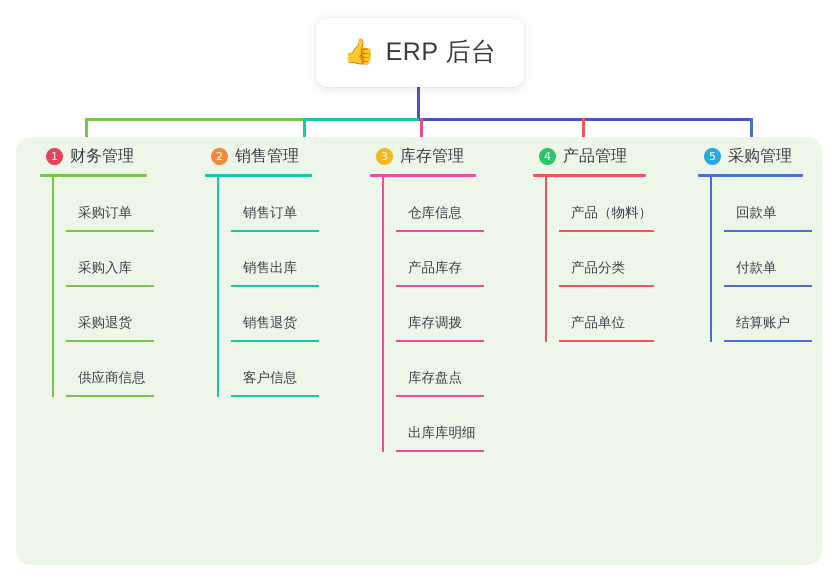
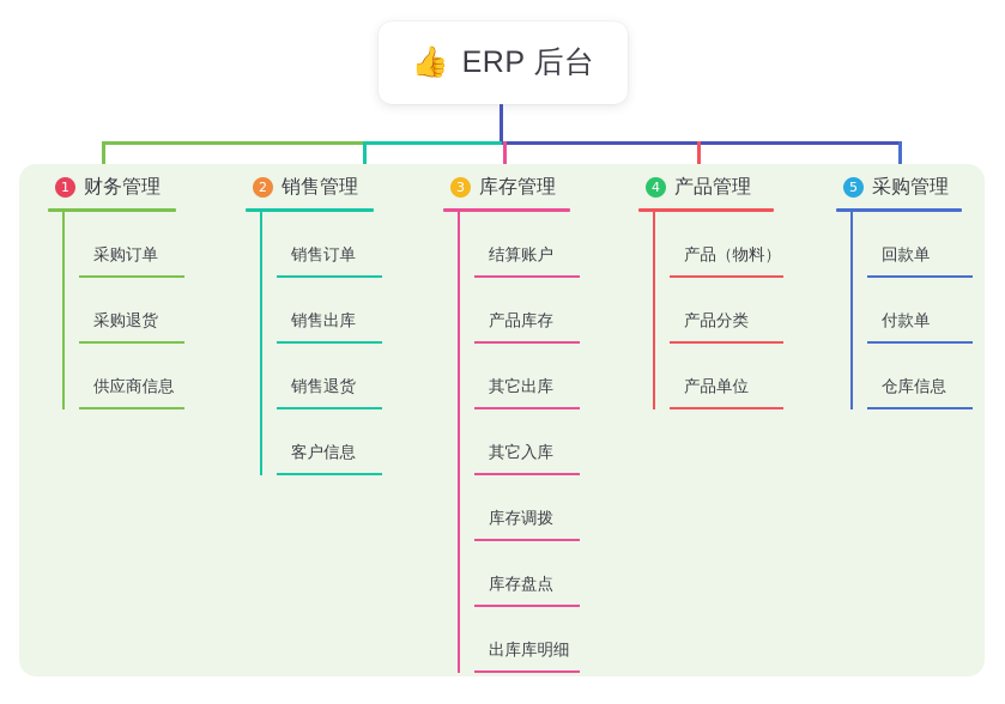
  👍
  ERP 后台
  1
  财务管理
  采购订单
- 采购入库
  采购退货
  供应商信息
  2
  销售管理
  销售订单
  销售出库
  销售退货
  客户信息
  3
  库存管理
- 仓库信息
+ 结算账户
  产品库存
+ 其它出库
+ 其它入库
  库存调拨
  库存盘点
  出库库明细
  4
  产品管理
  产品（物料）
  产品分类
  产品单位
  5
  采购管理
  回款单
  付款单
- 结算账户
+ 仓库信息
